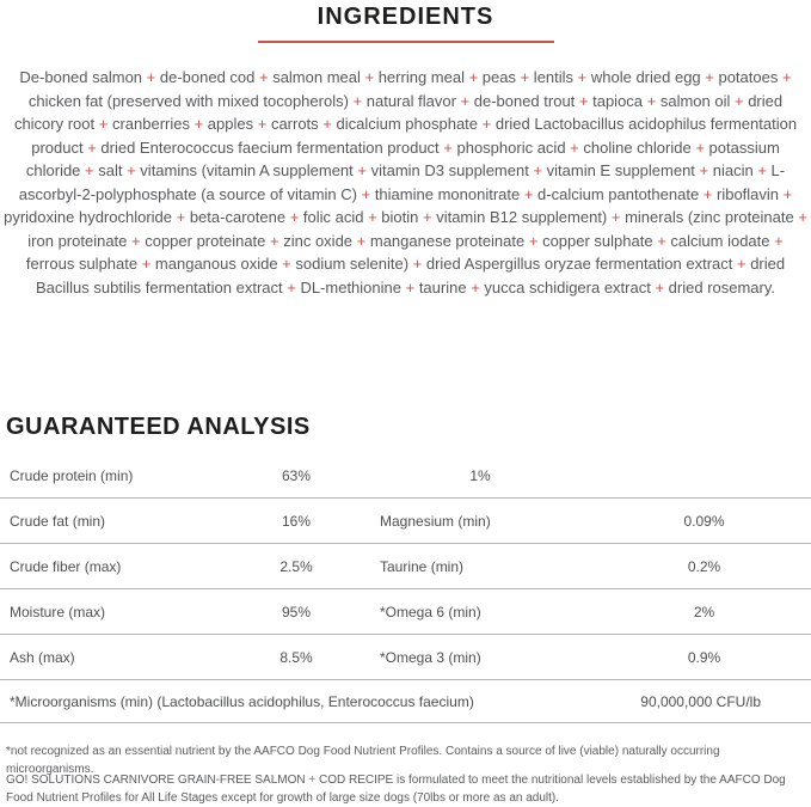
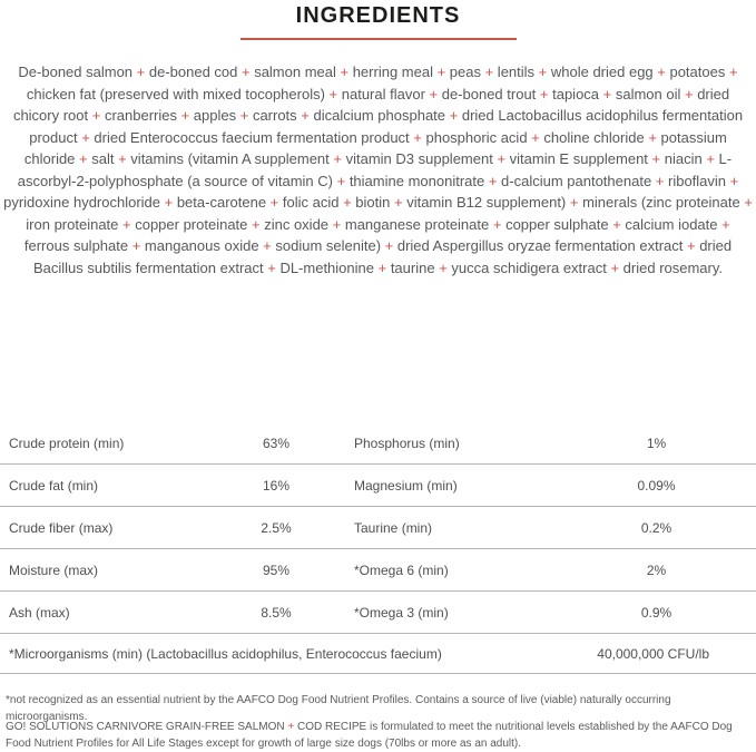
  INGREDIENTS
  De-boned salmon + de-boned cod + salmon meal + herring meal + peas + lentils + whole dried egg + potatoes + chicken fat (preserved with mixed tocopherols) + natural flavor + de-boned trout + tapioca + salmon oil + dried chicory root + cranberries + apples + carrots + dicalcium phosphate + dried Lactobacillus acidophilus fermentation product + dried Enterococcus faecium fermentation product + phosphoric acid + choline chloride + potassium chloride + salt + vitamins (vitamin A supplement + vitamin D3 supplement + vitamin E supplement + niacin + L-ascorbyl-2-polyphosphate (a source of vitamin C) + thiamine mononitrate + d-calcium pantothenate + riboflavin + pyridoxine hydrochloride + beta-carotene + folic acid + biotin + vitamin B12 supplement) + minerals (zinc proteinate + iron proteinate + copper proteinate + zinc oxide + manganese proteinate + copper sulphate + calcium iodate + ferrous sulphate + manganous oxide + sodium selenite) + dried Aspergillus oryzae fermentation extract + dried Bacillus subtilis fermentation extract + DL-methionine + taurine + yucca schidigera extract + dried rosemary.
- GUARANTEED ANALYSIS
  Crude protein (min)
  63%
+ Phosphorus (min)
  1%
  Crude fat (min)
  16%
  Magnesium (min)
  0.09%
  Crude fiber (max)
  2.5%
  Taurine (min)
  0.2%
  Moisture (max)
  95%
  *Omega 6 (min)
  2%
  Ash (max)
  8.5%
  *Omega 3 (min)
  0.9%
  *Microorganisms (min) (Lactobacillus acidophilus, Enterococcus faecium)
- 90,000,000 CFU/lb
+ 40,000,000 CFU/lb
  *not recognized as an essential nutrient by the AAFCO Dog Food Nutrient Profiles. Contains a source of live (viable) naturally occurring microorganisms.
  GO! SOLUTIONS CARNIVORE GRAIN-FREE SALMON + COD RECIPE is formulated to meet the nutritional levels established by the AAFCO Dog Food Nutrient Profiles for All Life Stages except for growth of large size dogs (70lbs or more as an adult).
